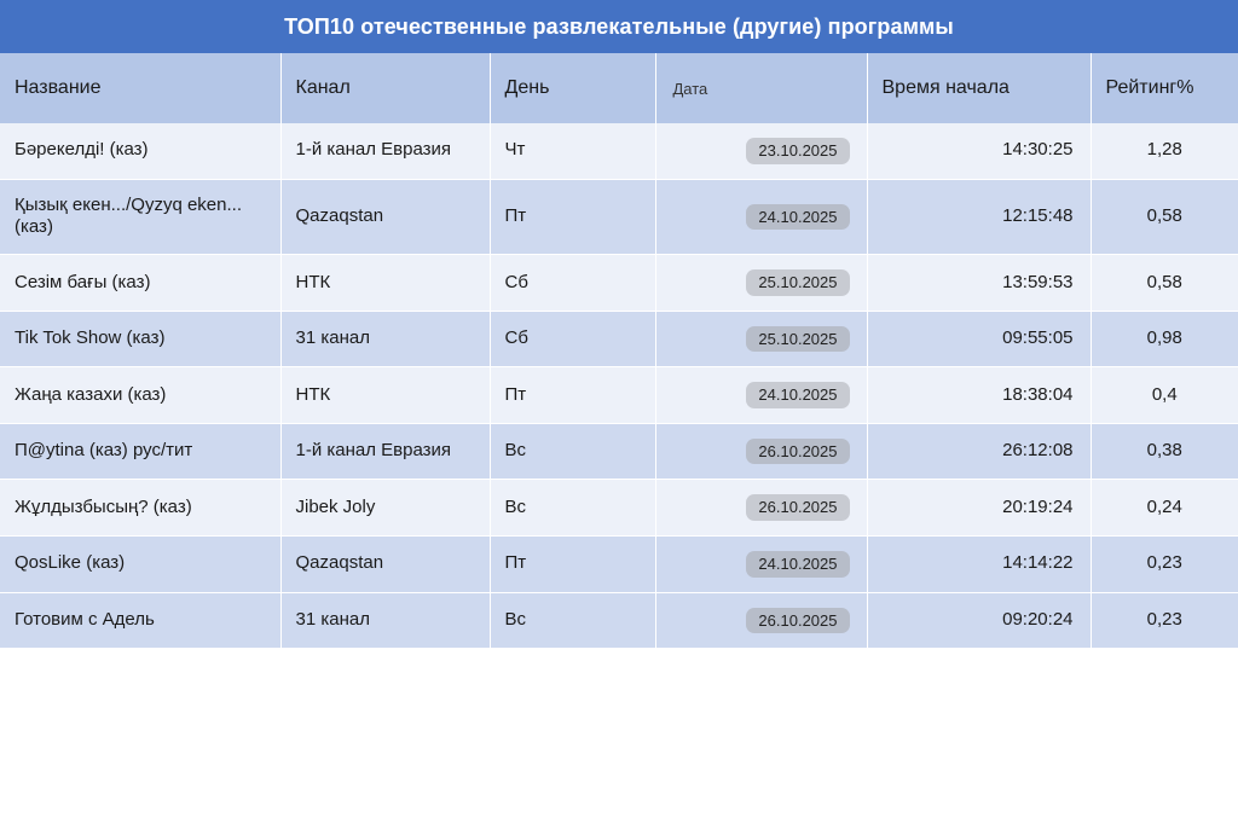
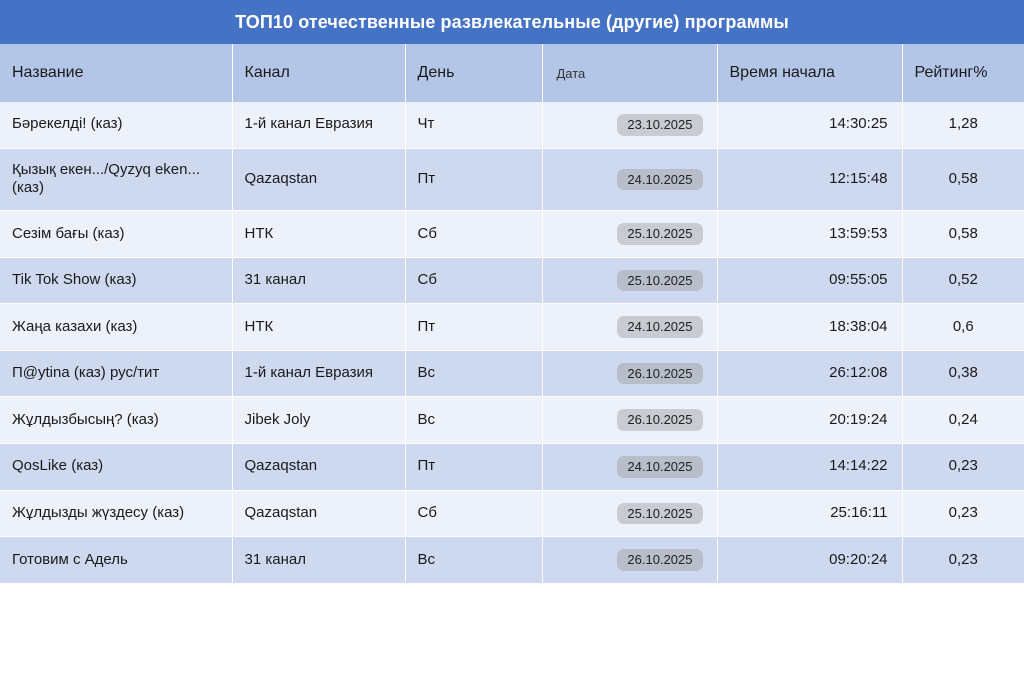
  ТОП10 отечественные развлекательные (другие) программы
  Название	Канал	День	Дата	Время начала	Рейтинг%
  Бәрекелді! (каз)	1-й канал Евразия	Чт	23.10.2025	14:30:25	1,28
  Қызық екен.../Qyzyq eken... (каз)	Qazaqstan	Пт	24.10.2025	12:15:48	0,58
  Сезім бағы (каз)	НТК	Сб	25.10.2025	13:59:53	0,58
- Tik Tok Show (каз)	31 канал	Сб	25.10.2025	09:55:05	0,98
+ Tik Tok Show (каз)	31 канал	Сб	25.10.2025	09:55:05	0,52
- Жаңа казахи (каз)	НТК	Пт	24.10.2025	18:38:04	0,4
+ Жаңа казахи (каз)	НТК	Пт	24.10.2025	18:38:04	0,6
  П@ytina (каз) рус/тит	1-й канал Евразия	Вс	26.10.2025	26:12:08	0,38
  Жұлдызбысың? (каз)	Jibek Joly	Вс	26.10.2025	20:19:24	0,24
  QosLike (каз)	Qazaqstan	Пт	24.10.2025	14:14:22	0,23
+ Жұлдызды жүздесу (каз)	Qazaqstan	Сб	25.10.2025	25:16:11	0,23
  Готовим с Адель	31 канал	Вс	26.10.2025	09:20:24	0,23
